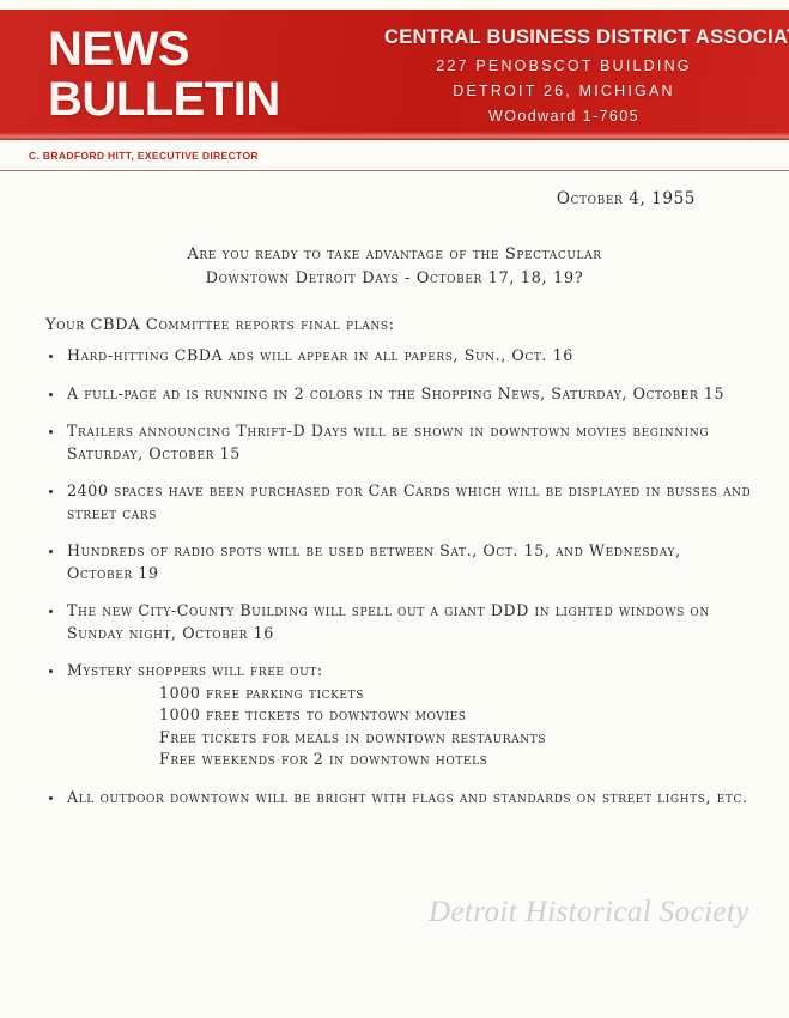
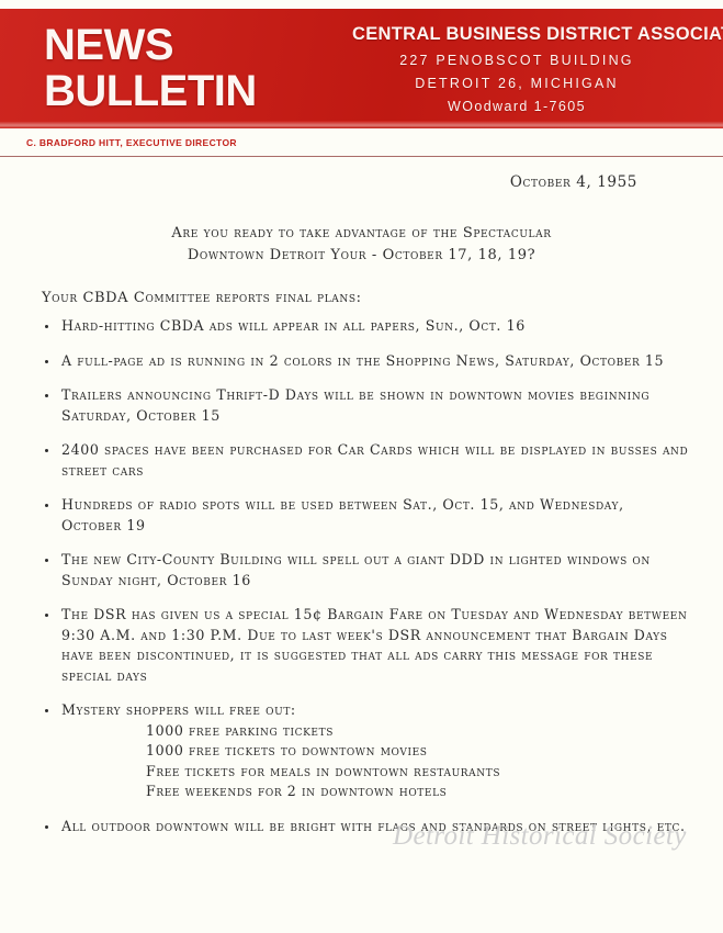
  NEWS
  BULLETIN
  CENTRAL BUSINESS DISTRICT ASSOCIA
  227 PENOBSCOT BUILDING
  DETROIT 26, MICHIGAN
  WOodward 1-7605
  C. BRADFORD HITT, EXECUTIVE DIRECTOR
  October 4, 1955
  Are you ready to take advantage of the Spectacular
- Downtown Detroit Days - October 17, 18, 19?
+ Downtown Detroit Your - October 17, 18, 19?
  Your CBDA Committee reports final plans:
  Hard-hitting CBDA ads will appear in all papers, Sun., Oct. 16
  A full-page ad is running in 2 colors in the Shopping News, Saturday, October 15
  Trailers announcing Thrift-D Days will be shown in downtown movies beginning Saturday, October 15
  2400 spaces have been purchased for Car Cards which will be displayed in busses and street cars
  Hundreds of radio spots will be used between Sat., Oct. 15, and Wednesday, October 19
  The new City-County Building will spell out a giant DDD in lighted windows on Sunday night, October 16
+ The DSR has given us a special 15¢ Bargain Fare on Tuesday and Wednesday between 9:30 A.M. and 1:30 P.M. Due to last week's DSR announcement that Bargain Days have been discontinued, it is suggested that all ads carry this message for these special days
  Mystery shoppers will free out:
  1000 free parking tickets
  1000 free tickets to downtown movies
  Free tickets for meals in downtown restaurants
  Free weekends for 2 in downtown hotels
  All outdoor downtown will be bright with flags and standards on street lights, etc.
  Detroit Historical Society
